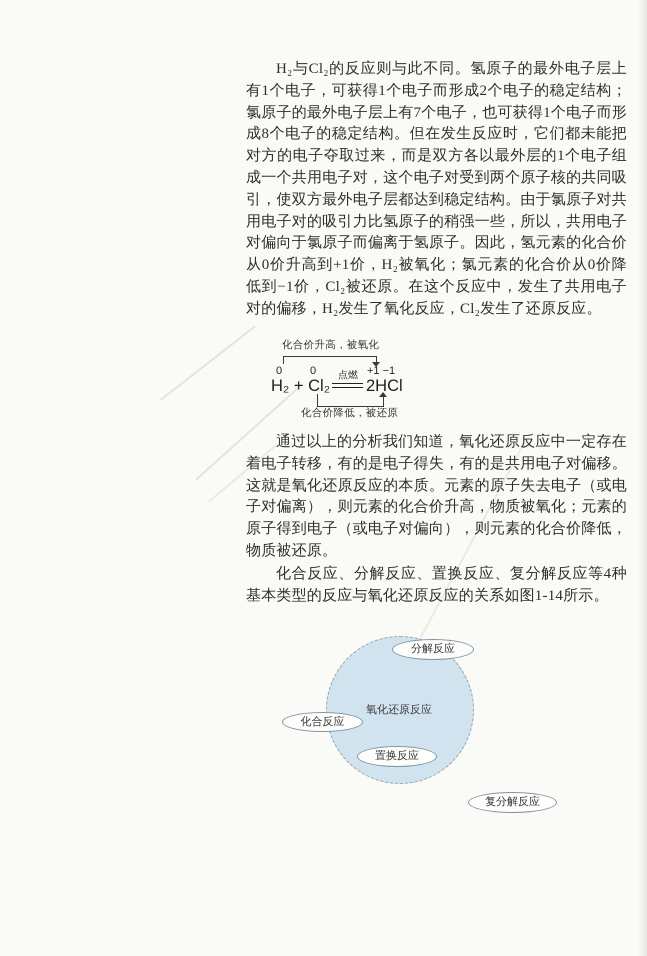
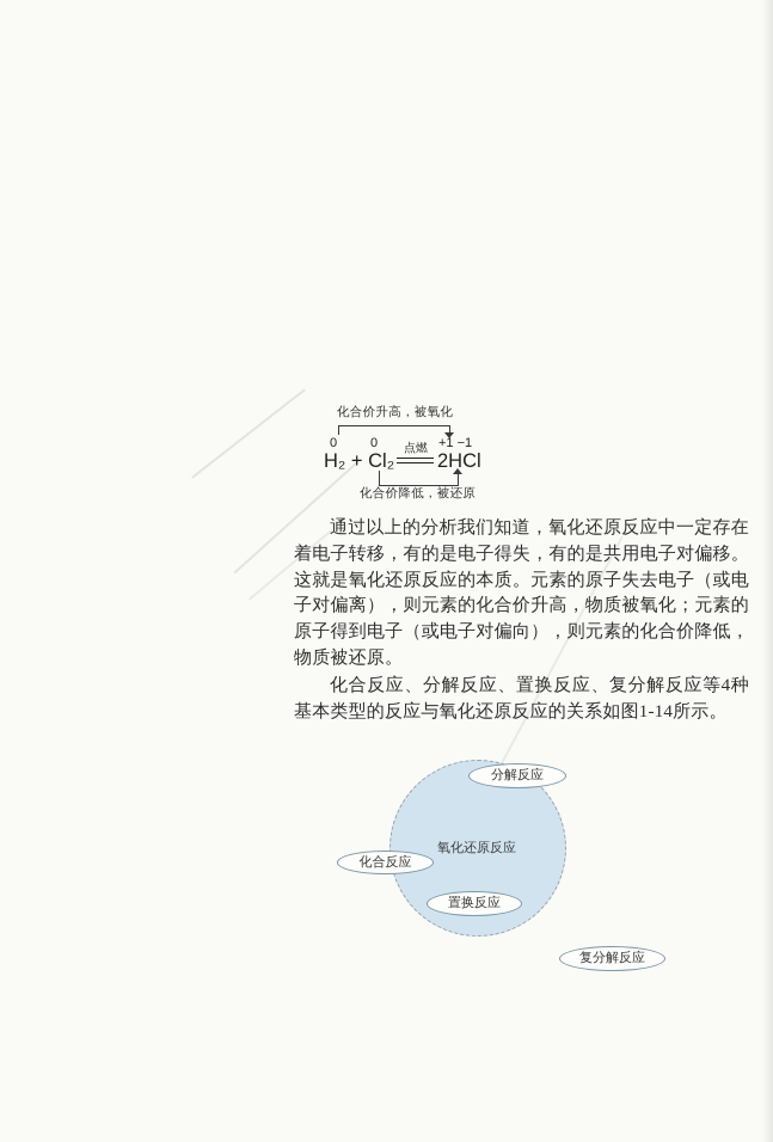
- H₂与Cl₂的反应则与此不同。氢原子的最外电子层上有1个电子，可获得1个电子而形成2个电子的稳定结构；氯原子的最外电子层上有7个电子，也可获得1个电子而形成8个电子的稳定结构。但在发生反应时，它们都未能把对方的电子夺取过来，而是双方各以最外层的1个电子组成一个共用电子对，这个电子对受到两个原子核的共同吸引，使双方最外电子层都达到稳定结构。由于氯原子对共用电子对的吸引力比氢原子的稍强一些，所以，共用电子对偏向于氯原子而偏离于氢原子。因此，氢元素的化合价从0价升高到+1价，H₂被氧化；氯元素的化合价从0价降低到−1价，Cl₂被还原。在这个反应中，发生了共用电子对的偏移，H₂发生了氧化反应，Cl₂发生了还原反应。
  化合价升高，被氧化
  0
  0
  +1 −1
  H₂ + Cl₂
  点燃
  2HCl
  化合价降低，被还原
  通过以上的分析我们知道，氧化还原反应中一定存在着电子转移，有的是电子得失，有的是共用电子对偏移。这就是氧化还原反应的本质。元素的原子失去电子（或电子对偏离），则元素的化合价升高，物质被氧化；元素的原子得到电子（或电子对偏向），则元素的化合价降低，物质被还原。
  化合反应、分解反应、置换反应、复分解反应等4种基本类型的反应与氧化还原反应的关系如图1-14所示。
  氧化还原反应
  分解反应
  化合反应
  置换反应
  复分解反应
